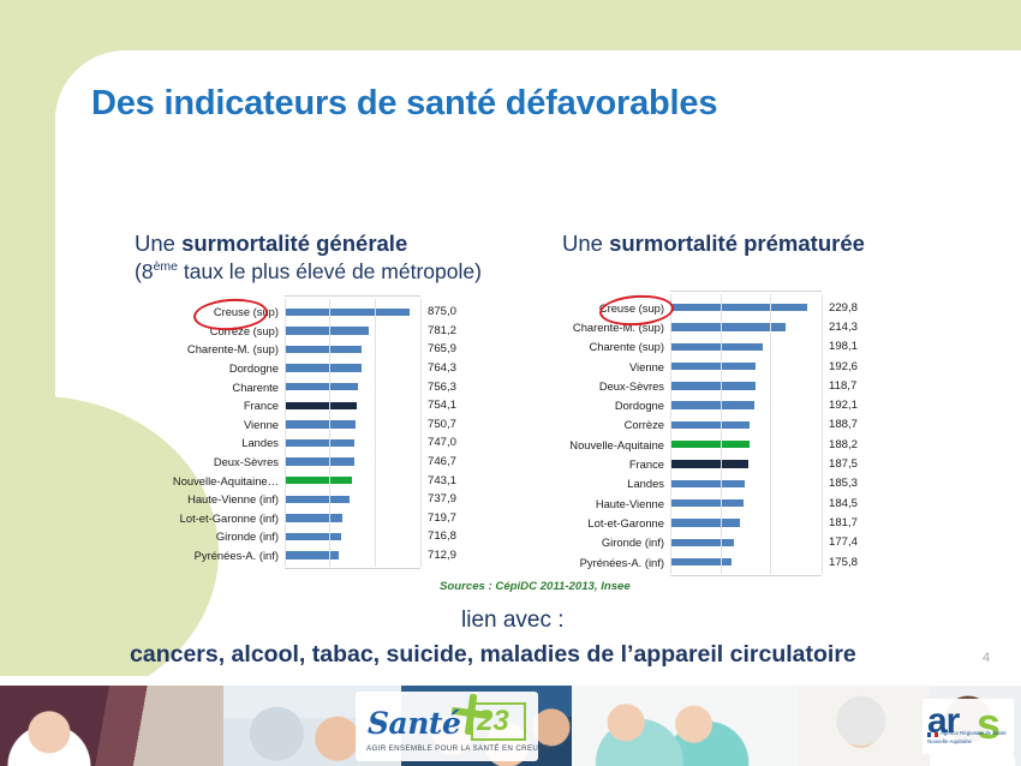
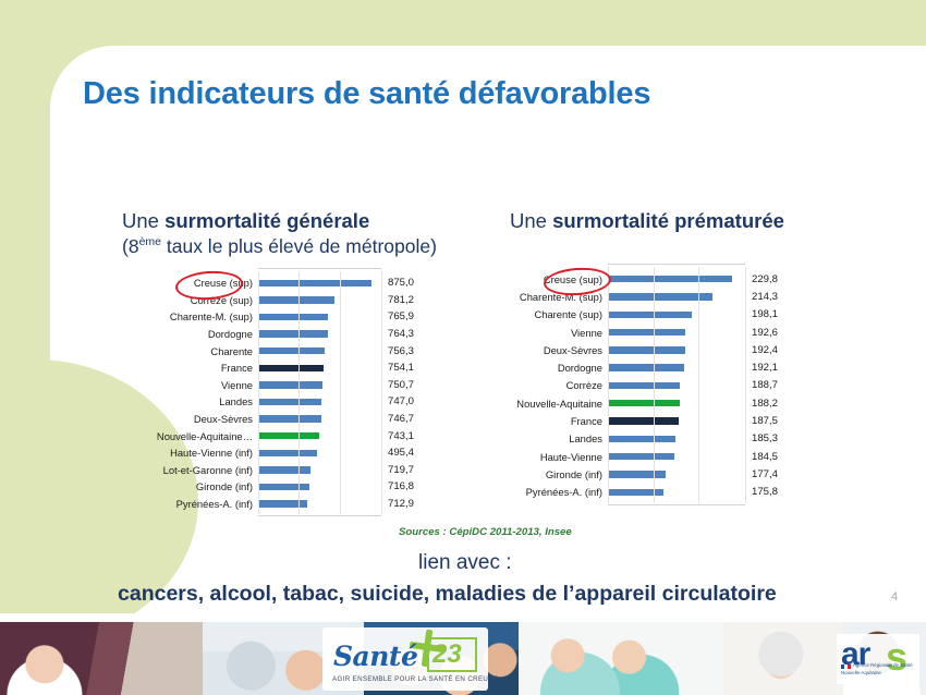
  Des indicateurs de santé défavorables
  Une surmortalité générale
  (8ème taux le plus élevé de métropole)
  Une surmortalité prématurée
  Creuse (sup)
  875,0
  Corrèze (sup)
  781,2
  Charente-M. (sup)
  765,9
  Dordogne
  764,3
  Charente
  756,3
  France
  754,1
  Vienne
  750,7
  Landes
  747,0
  Deux-Sèvres
  746,7
  Nouvelle-Aquitaine…
  743,1
  Haute-Vienne (inf)
- 737,9
+ 495,4
  Lot-et-Garonne (inf)
  719,7
  Gironde (inf)
  716,8
  Pyrénées-A. (inf)
  712,9
  Creuse (sup)
  229,8
  Charente-M. (sup)
  214,3
  Charente (sup)
  198,1
  Vienne
  192,6
  Deux-Sèvres
- 118,7
+ 192,4
  Dordogne
  192,1
  Corrèze
  188,7
  Nouvelle-Aquitaine
  188,2
  France
  187,5
  Landes
  185,3
  Haute-Vienne
  184,5
- Lot-et-Garonne
- 181,7
  Gironde (inf)
  177,4
  Pyrénées-A. (inf)
  175,8
  Sources : CépiDC 2011-2013, Insee
  lien avec :
  cancers, alcool, tabac, suicide, maladies de l’appareil circulatoire
  4
  Santé
  23
  ar
  s
